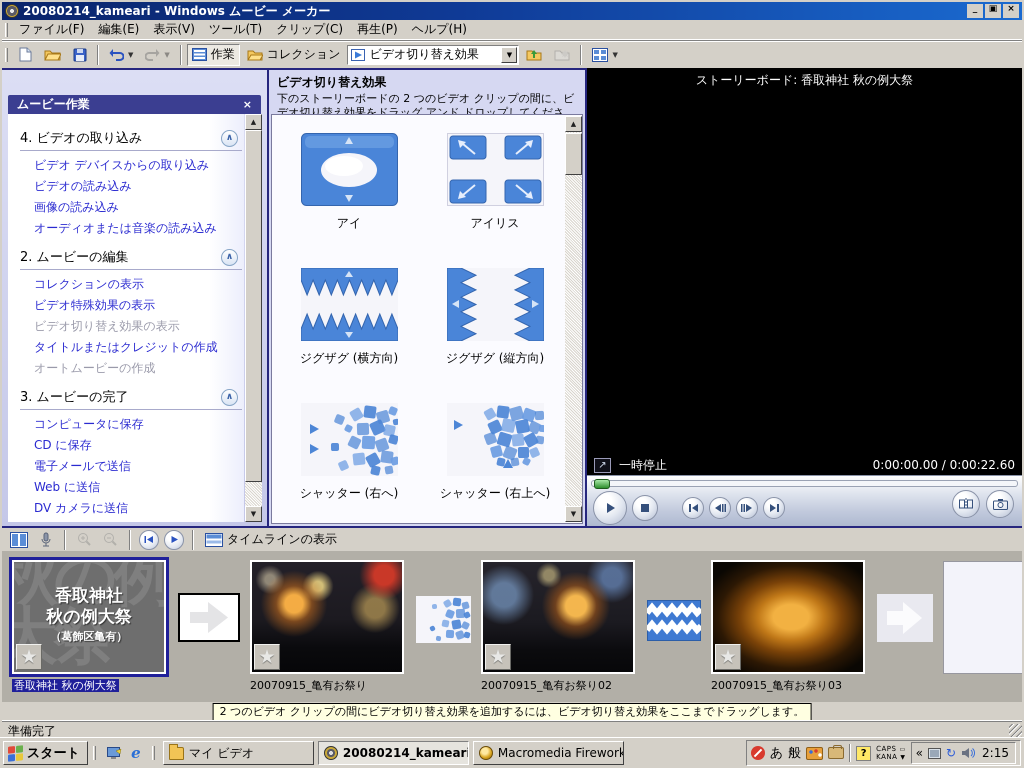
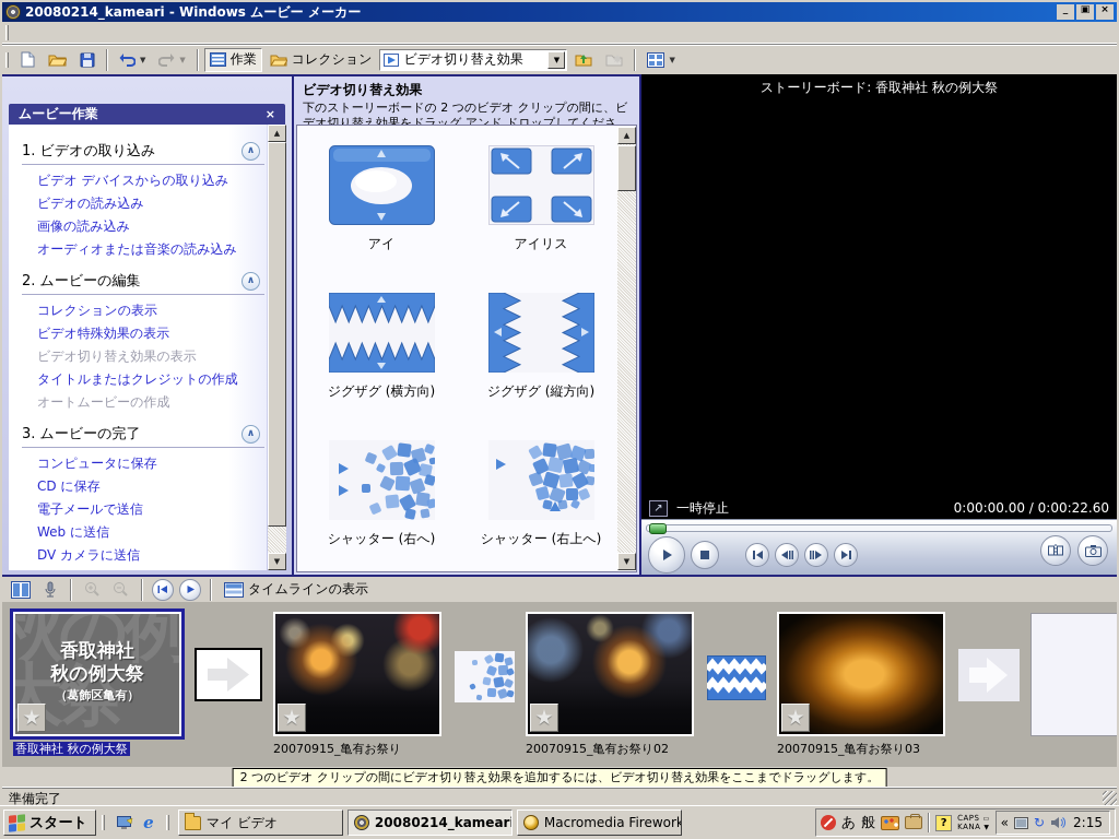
  20080214_kameari - Windows ムービー メーカー
  _
  ▣
  ×
- ファイル(F)
- 編集(E)
- 表示(V)
- ツール(T)
- クリップ(C)
- 再生(P)
- ヘルプ(H)
  ▼
  ▼
  作業
  コレクション
  ビデオ切り替え効果
  ▼
  ▼
  ムービー作業
  ×
- 4. ビデオの取り込み
+ 1. ビデオの取り込み
  ∧
  ビデオ デバイスからの取り込み
  ビデオの読み込み
  画像の読み込み
  オーディオまたは音楽の読み込み
  2. ムービーの編集
  ∧
  コレクションの表示
  ビデオ特殊効果の表示
  ビデオ切り替え効果の表示
  タイトルまたはクレジットの作成
  オートムービーの作成
  3. ムービーの完了
  ∧
  コンピュータに保存
  CD に保存
  電子メールで送信
  Web に送信
  DV カメラに送信
  ▲
  ▼
  ビデオ切り替え効果
  下のストーリーボードの 2 つのビデオ クリップの間に、ビデオ切り替え効果をドラッグ アンド ドロップしてくださ
  アイ
  アイリス
  ジグザグ (横方向)
  ジグザグ (縦方向)
  シャッター (右へ)
  シャッター (右上へ)
  ▲
  ▼
  ストーリーボード: 香取神社 秋の例大祭
  ↗
  一時停止
  0:00:00.00 / 0:00:22.60
  タイムラインの表示
  秋の例大祭
  香取神社
  秋の例大祭
  （葛飾区亀有）
  ★
  香取神社 秋の例大祭
  ★
  20070915_亀有お祭り
  ★
  20070915_亀有お祭り02
  ★
  20070915_亀有お祭り03
  2 つのビデオ クリップの間にビデオ切り替え効果を追加するには、ビデオ切り替え効果をここまでドラッグします。
  準備完了
  スタート
  e
  マイ ビデオ
  20080214_kamear
  Macromedia Firework
  あ
  般
  ?
  CAPS
  KANA
  «
  ↻
  2:15
